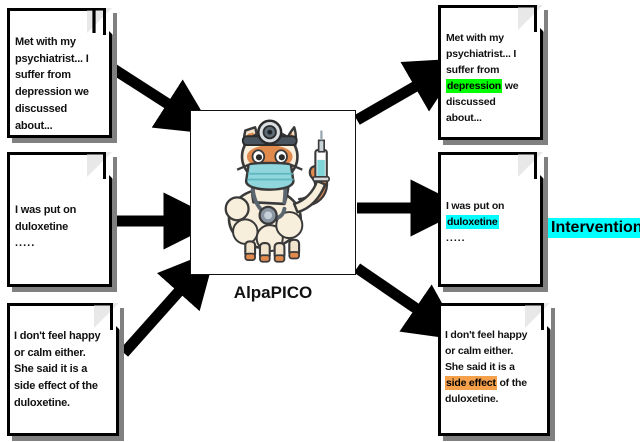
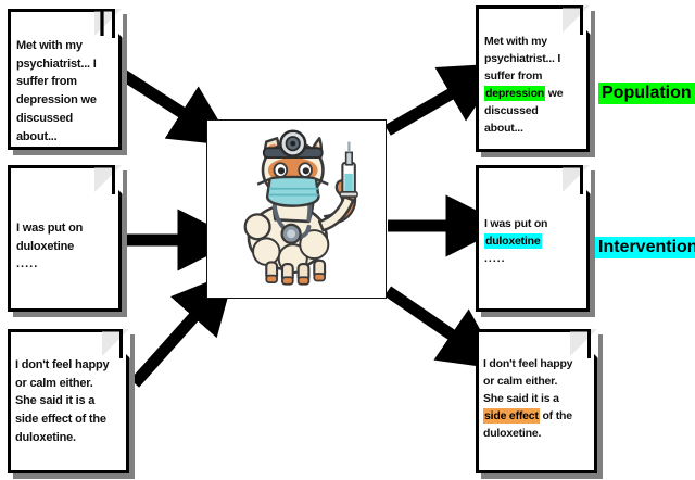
  Met with my
  psychiatrist... I
  suffer from
  depression we
  discussed
  about...
  I was put on
  duloxetine
  .....
  I don't feel happy
  or calm either.
  She said it is a
  side effect of the
  duloxetine.
- AlpaPICO
  Met with my
  psychiatrist... I
  suffer from
  depression we
  discussed
  about...
+ Population
  I was put on
  duloxetine
  .....
  Intervention
  I don't feel happy
  or calm either.
  She said it is a
  side effect of the
  duloxetine.
